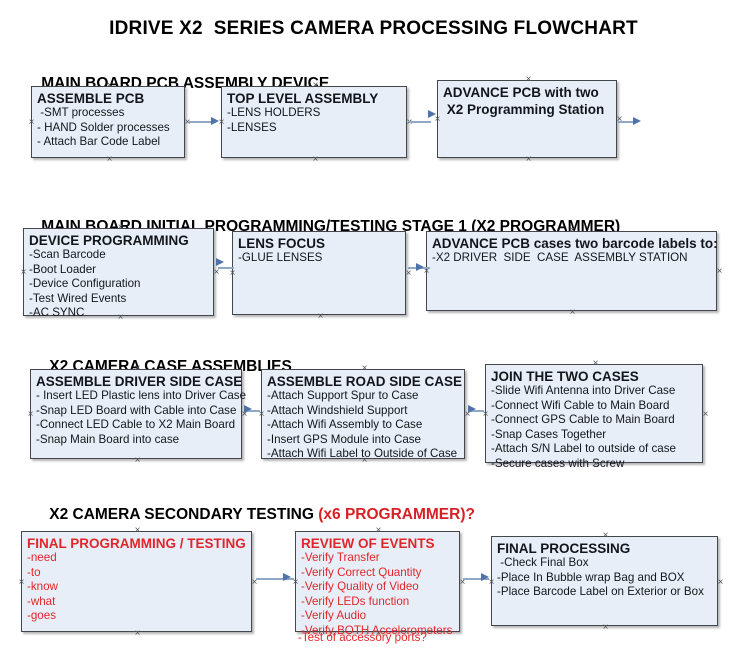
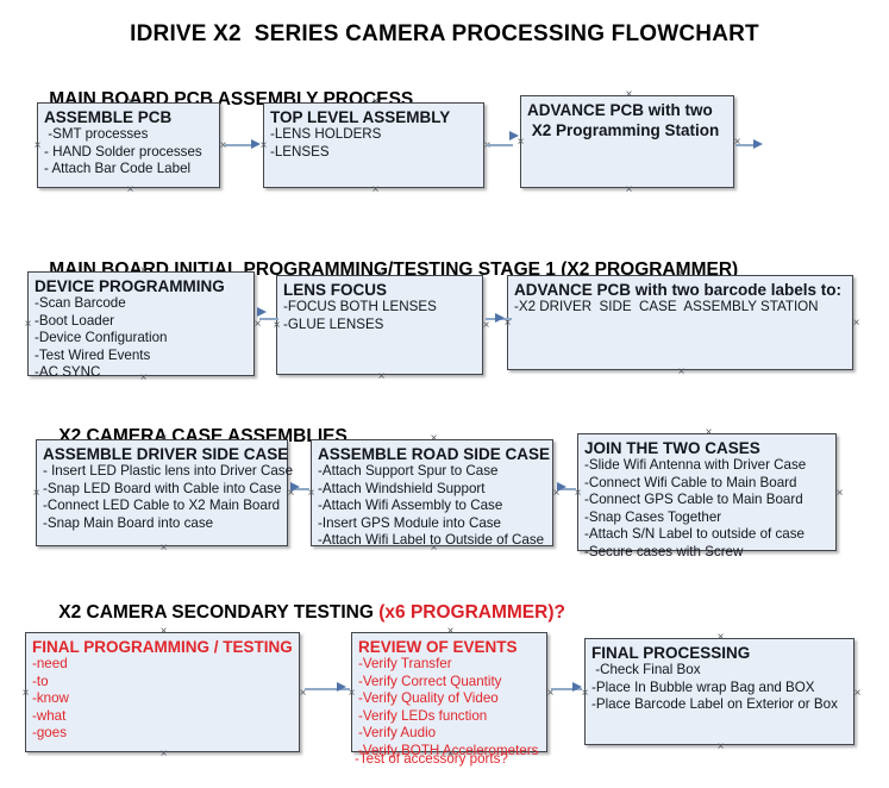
  IDRIVE X2 SERIES CAMERA PROCESSING FLOWCHART
- MAIN BOARD PCB ASSEMBLY DEVICE
+ MAIN BOARD PCB ASSEMBLY PROCESS
  ASSEMBLE PCB
  -SMT processes
  - HAND Solder processes
  - Attach Bar Code Label
  TOP LEVEL ASSEMBLY
  -LENS HOLDERS
  -LENSES
  ADVANCE PCB with two
  X2 Programming Station
  MAIN BOARD INITIAL PROGRAMMING/TESTING STAGE 1 (X2 PROGRAMMER)
  DEVICE PROGRAMMING
  -Scan Barcode
  -Boot Loader
  -Device Configuration
  -Test Wired Events
  -AC SYNC
  LENS FOCUS
+ -FOCUS BOTH LENSES
  -GLUE LENSES
- ADVANCE PCB cases two barcode labels to:
+ ADVANCE PCB with two barcode labels to:
  -X2 DRIVER SIDE CASE ASSEMBLY STATION
  X2 CAMERA CASE ASSEMBLIES
  ASSEMBLE DRIVER SIDE CASE
  - Insert LED Plastic lens into Driver Case
  -Snap LED Board with Cable into Case
  -Connect LED Cable to X2 Main Board
  -Snap Main Board into case
  ASSEMBLE ROAD SIDE CASE
  -Attach Support Spur to Case
  -Attach Windshield Support
  -Attach Wifi Assembly to Case
  -Insert GPS Module into Case
  -Attach Wifi Label to Outside of Case
  JOIN THE TWO CASES
- -Slide Wifi Antenna into Driver Case
+ -Slide Wifi Antenna with Driver Case
  -Connect Wifi Cable to Main Board
  -Connect GPS Cable to Main Board
  -Snap Cases Together
  -Attach S/N Label to outside of case
  -Secure cases with Screw
  X2 CAMERA SECONDARY TESTING (x6 PROGRAMMER)?
  FINAL PROGRAMMING / TESTING
  -need
  -to
  -know
  -what
  -goes
  REVIEW OF EVENTS
  -Verify Transfer
  -Verify Correct Quantity
  -Verify Quality of Video
  -Verify LEDs function
  -Verify Audio
  -Verify BOTH Accelerometers
  -Test of accessory ports?
  FINAL PROCESSING
  -Check Final Box
  -Place In Bubble wrap Bag and BOX
  -Place Barcode Label on Exterior or Box
